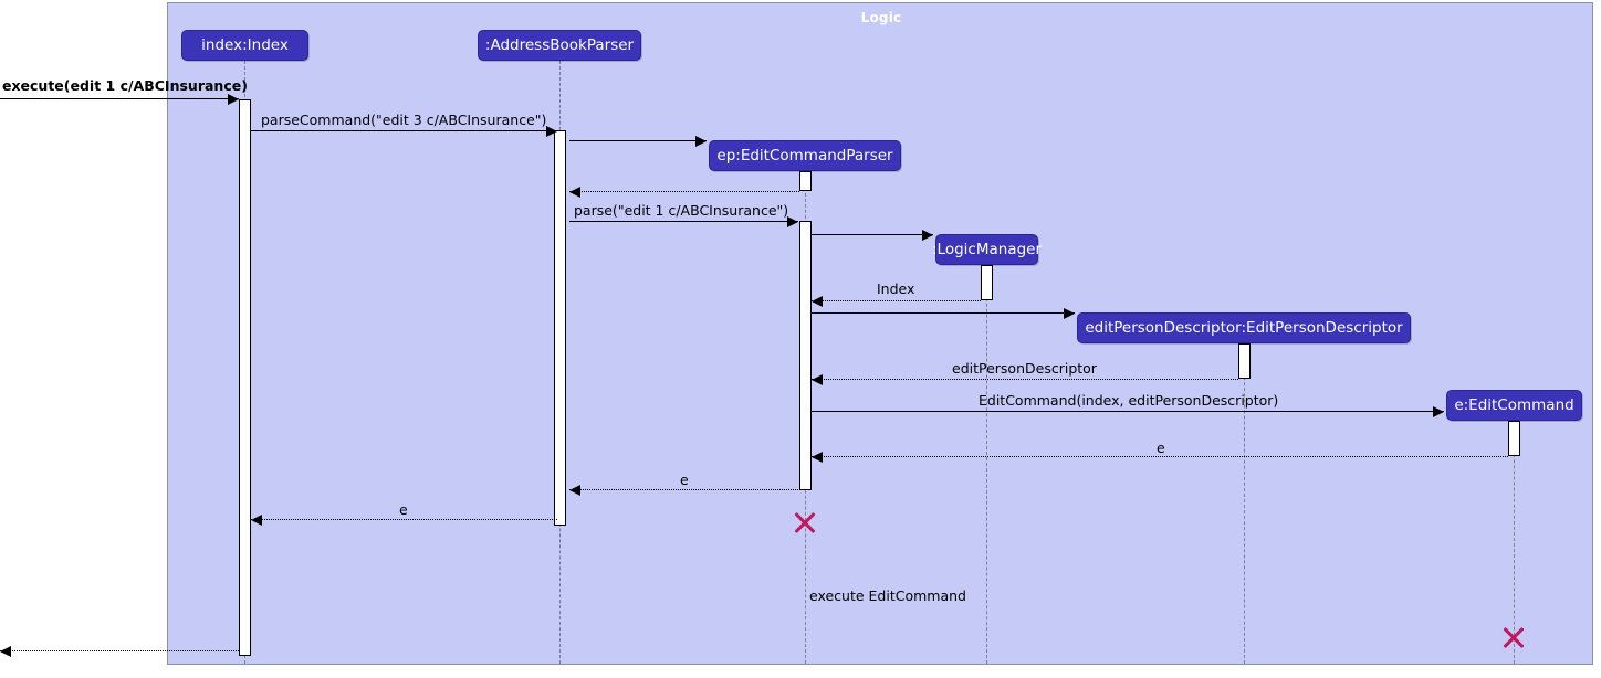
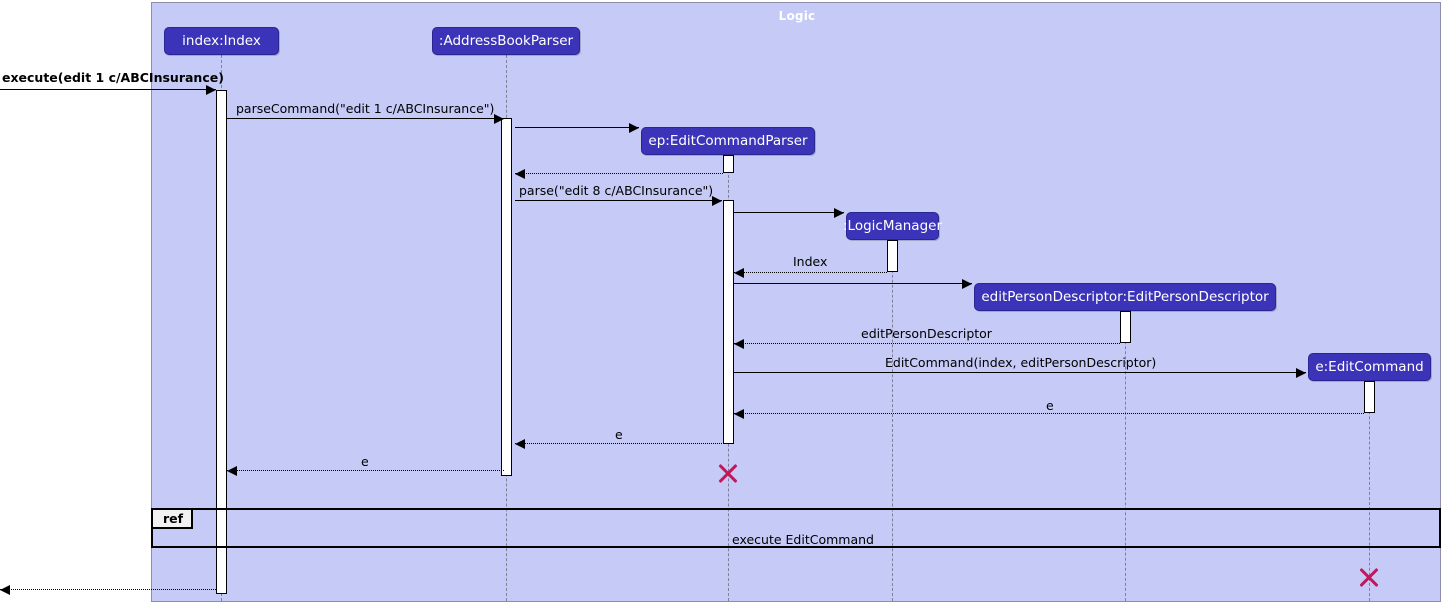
  Logic
  execute(edit 1 c/ABCInsurance)
- parseCommand("edit 3 c/ABCInsurance")
+ parseCommand("edit 1 c/ABCInsurance")
- parse("edit 1 c/ABCInsurance")
+ parse("edit 8 c/ABCInsurance")
  Index
  editPersonDescriptor
  EditCommand(index, editPersonDescriptor)
  e
  e
  e
  index:Index
  :AddressBookParser
  ep:EditCommandParser
  :LogicManager
  editPersonDescriptor:EditPersonDescriptor
  e:EditCommand
+ ref
  execute EditCommand
